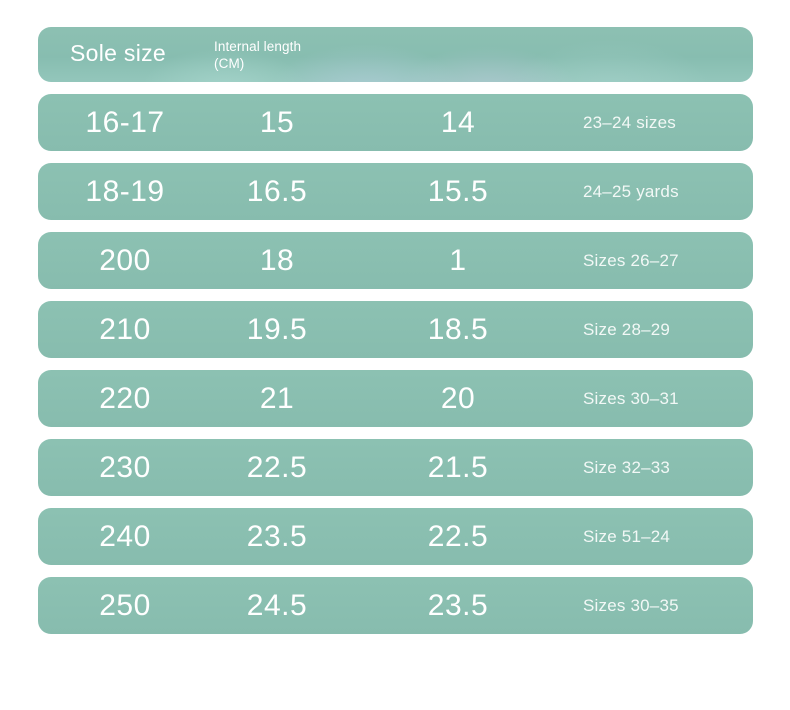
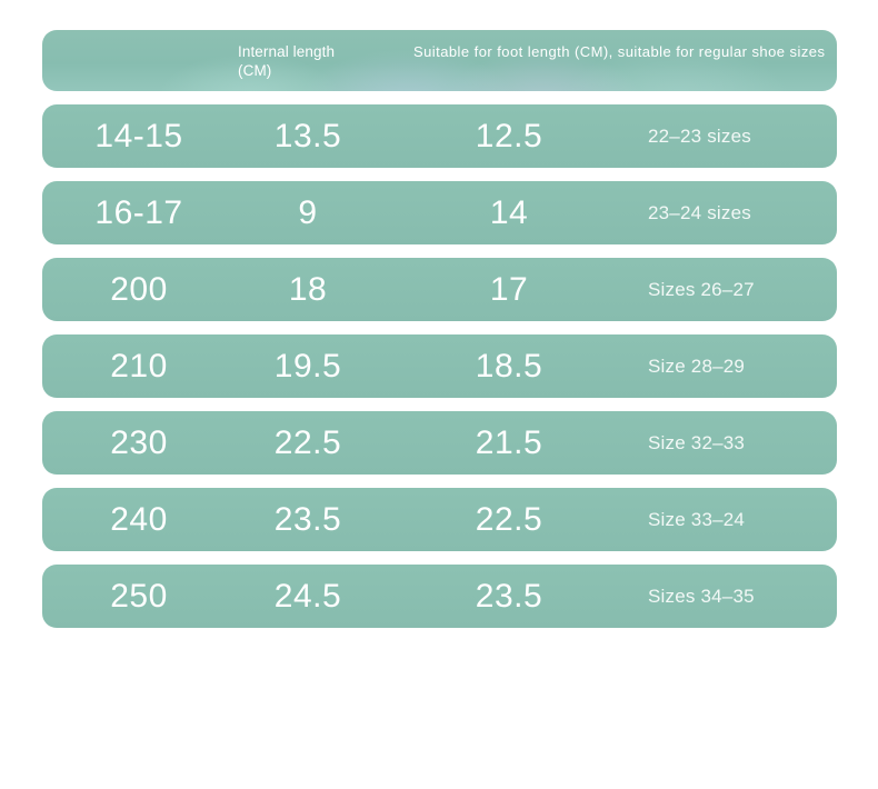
- Sole size
  Internal length
  (CM)
+ Suitable for foot length (CM), suitable for regular shoe sizes
+ 14-15
+ 13.5
+ 12.5
+ 22–23 sizes
  16-17
- 15
+ 9
  14
  23–24 sizes
- 18-19
- 16.5
- 15.5
- 24–25 yards
  200
  18
- 1
+ 17
  Sizes 26–27
  210
  19.5
  18.5
  Size 28–29
- 220
- 21
- 20
- Sizes 30–31
  230
  22.5
  21.5
  Size 32–33
  240
  23.5
  22.5
- Size 51–24
+ Size 33–24
  250
  24.5
  23.5
- Sizes 30–35
+ Sizes 34–35
